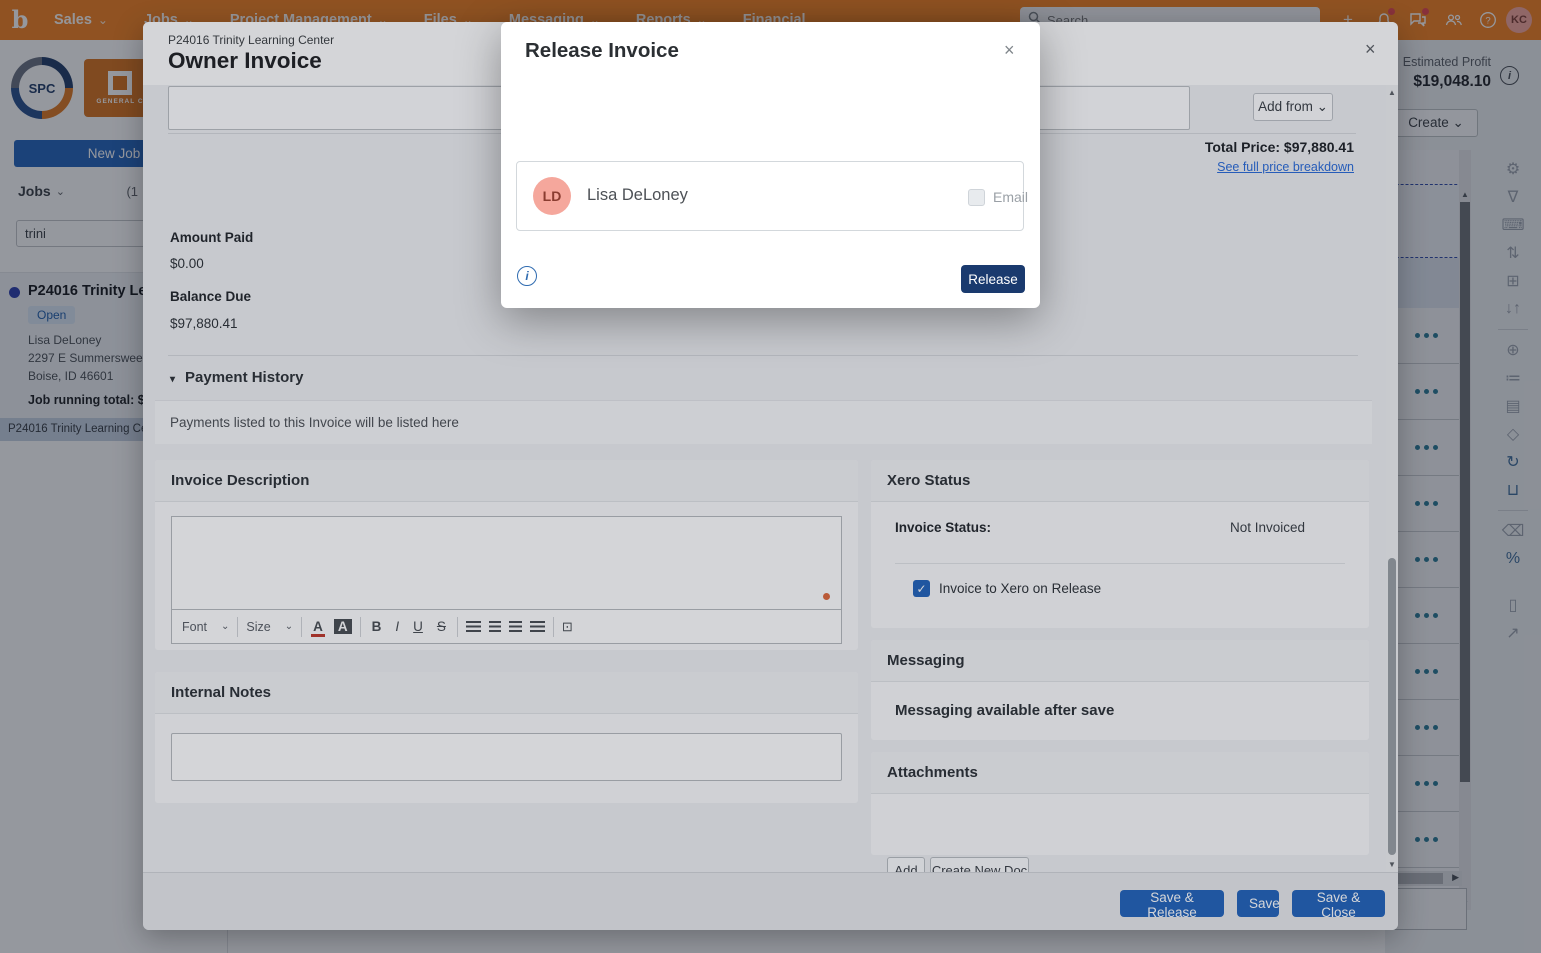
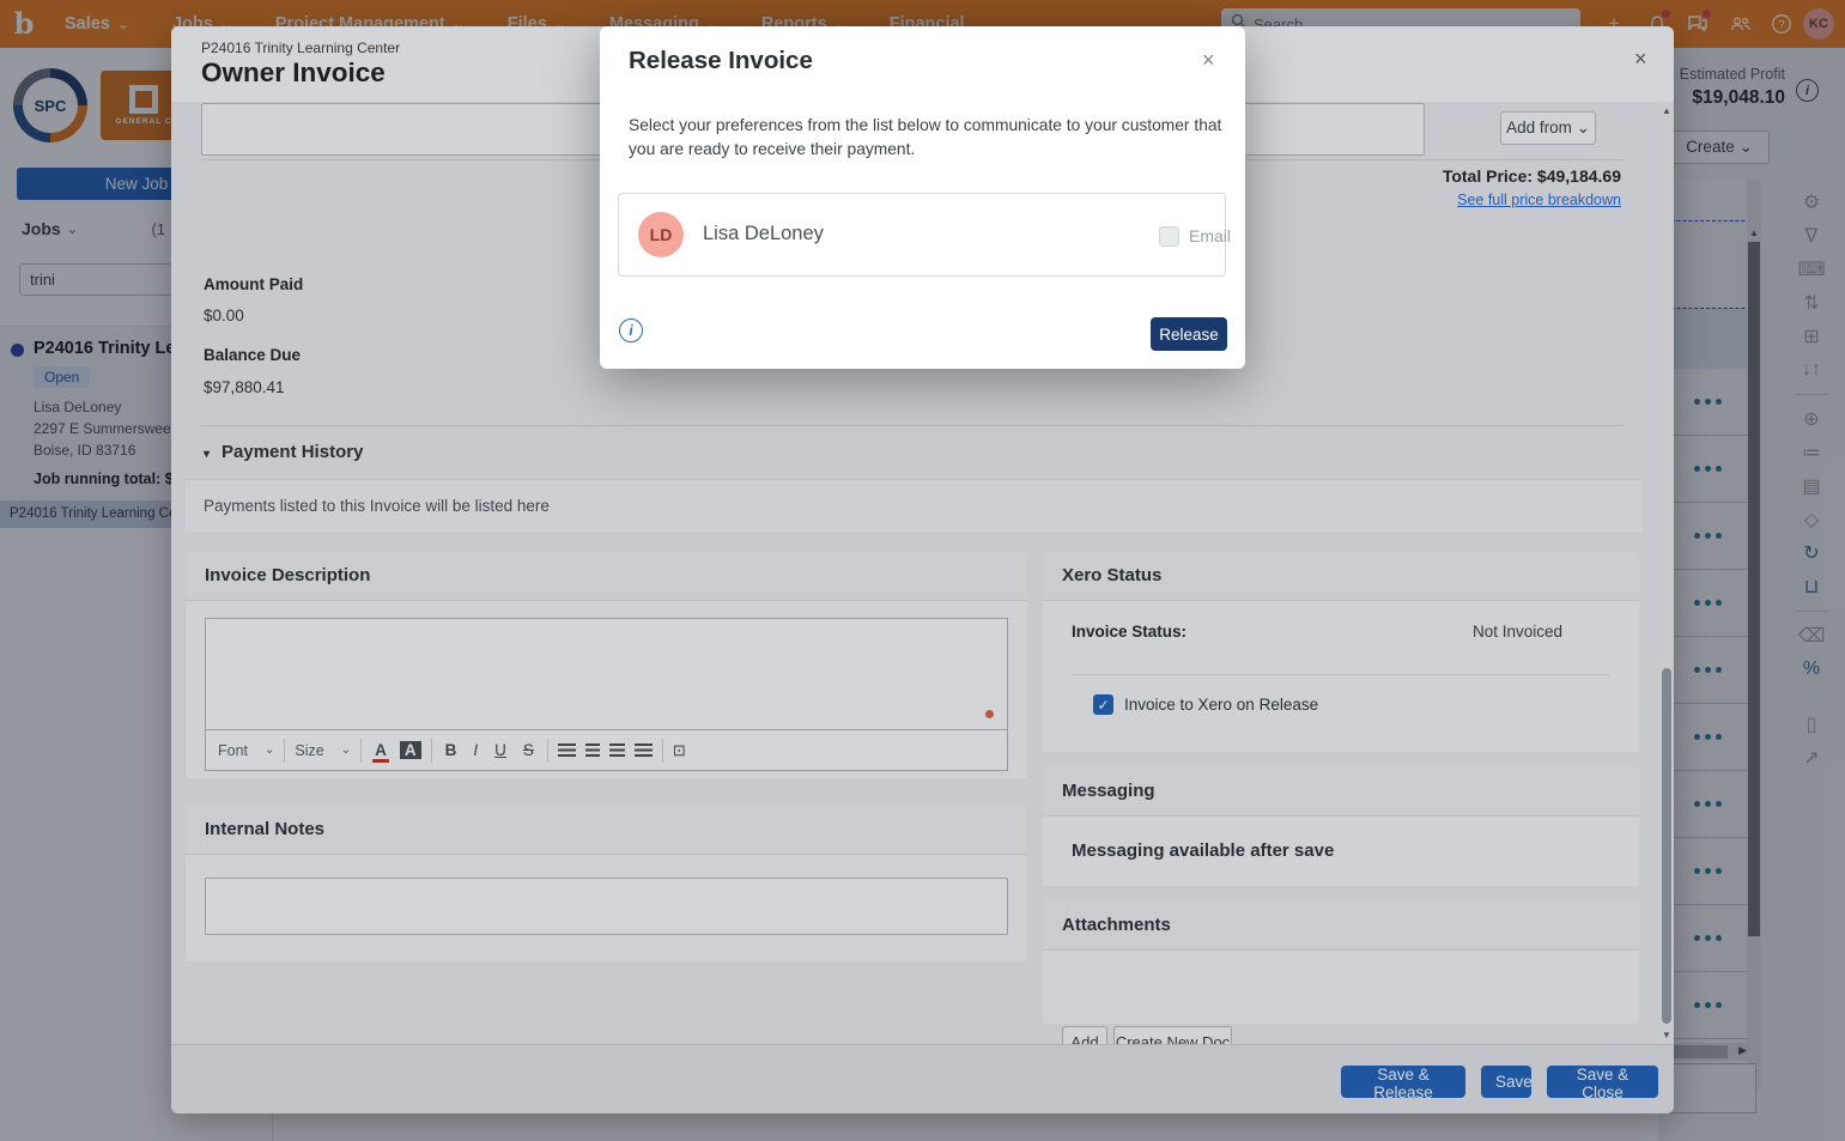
  b
  Sales
  ⌄
  Jobs
  ⌄
  Project Management
  ⌄
  Files
  ⌄
  Messaging
  ⌄
  Reports
  ⌄
  Financial
  Search
  +
  ?
  KC
  SPC
  New Job
  Jobs
  ⌄
  (1
  trini
  P24016 Trinity L
  Open
  Lisa DeLoney
  2297 E Summerswee
- Boise, ID 46601
+ Boise, ID 83716
  Job running total: $
  P24016 Trinity Learning C
  Estimated Profit
  $19,048.10
  i
  Create ⌄
  ▲
  ▶
  ⚙
  ∇
  ⌨
  ⇅
  ⊞
  ↓↑
  ⊕
  ≔
  ▤
  ◇
  ↻
  ⊔
  ⌫
  %
  ▯
  ↗
  P24016 Trinity Learning Center
  Owner Invoice
  ×
  Add from ⌄
- Total Price: $97,880.41
+ Total Price: $49,184.69
  See full price breakdown
  Amount Paid
  $0.00
  Balance Due
  $97,880.41
  ▾ Payment History
  Payments listed to this Invoice will be listed here
  Invoice Description
  Font
  ⌄
  Size
  ⌄
  A
  A
  B
  I
  U
  S
  ⊡
  Internal Notes
  Xero Status
  Invoice Status:
  Not Invoiced
  ✓
  Invoice to Xero on Release
  Messaging
  Messaging available after save
  Attachments
  Add
  Create New Doc
  Save & Release
  Save
  Save & Close
  ▲
  ▼
  Release Invoice
  ×
+ Select your preferences from the list below to communicate to your customer that you are ready to receive their payment.
  LD
  Lisa DeLoney
  Email
  i
  Release
